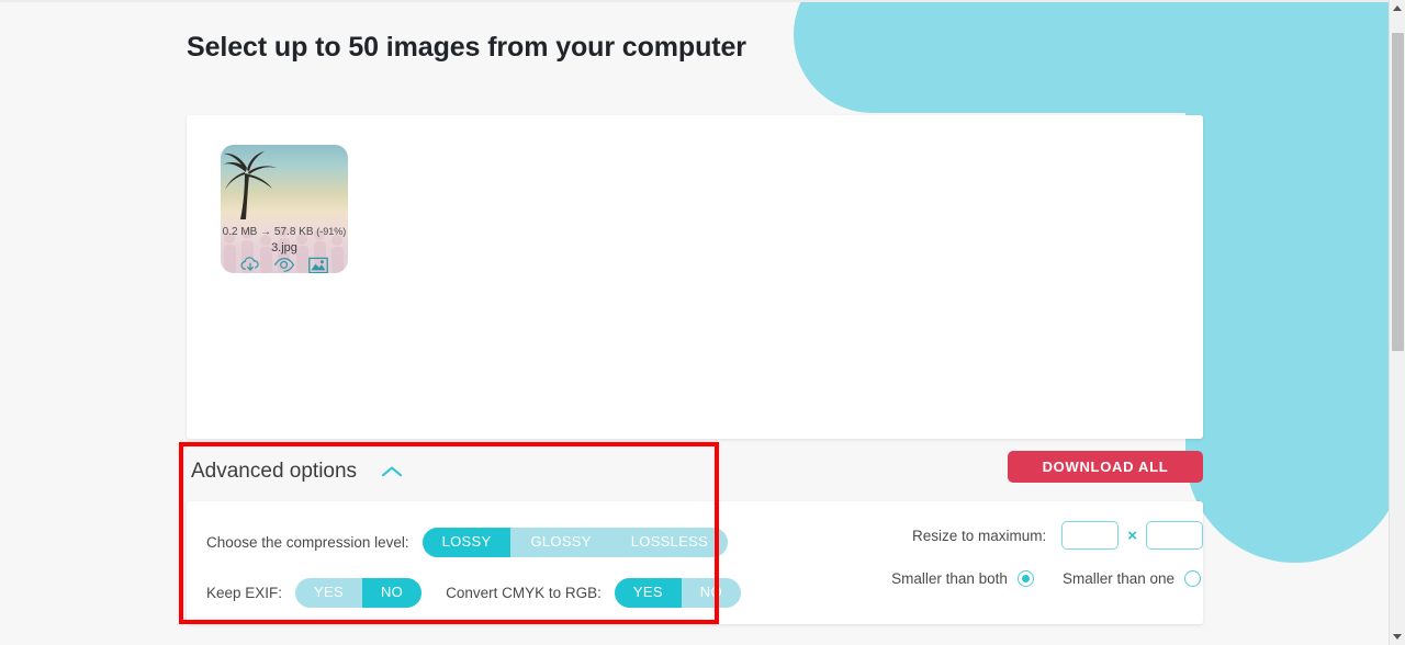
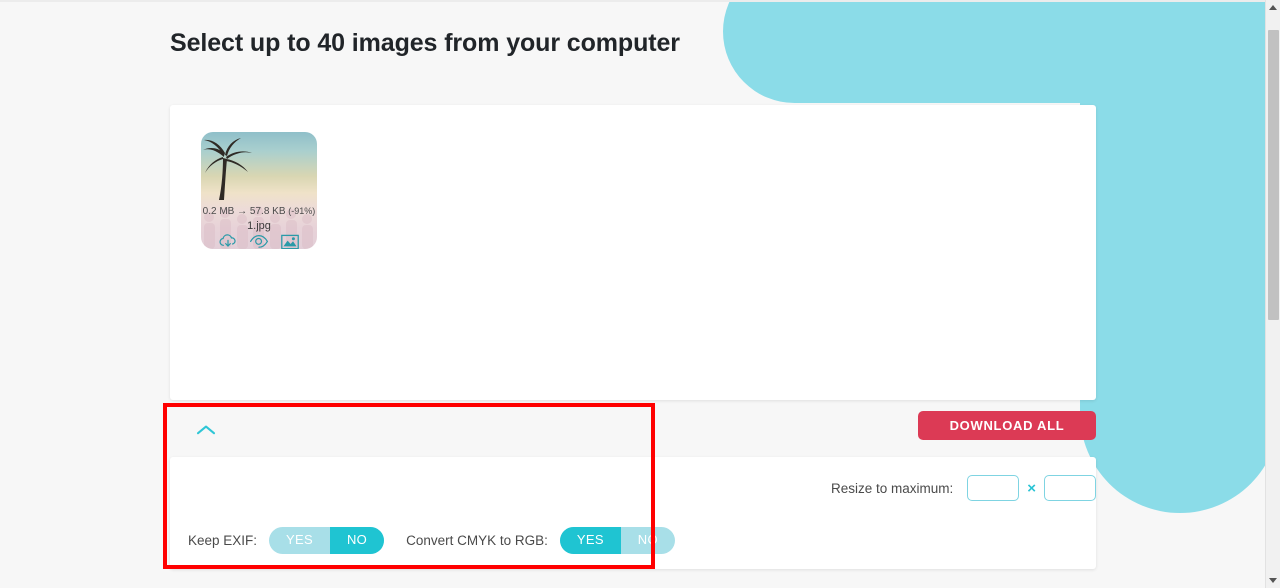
- Select up to 50 images from your computer
+ Select up to 40 images from your computer
  0.2 MB → 57.8 KB (-91%)
- 3.jpg
+ 1.jpg
  DOWNLOAD ALL
- Advanced options
- Choose the compression level:
- LOSSY
- GLOSSY
- LOSSLESS
  Keep EXIF:
  YES
  NO
  Convert CMYK to RGB:
  YES
  NO
  Resize to maximum:
  ×
- Smaller than both
- Smaller than one
